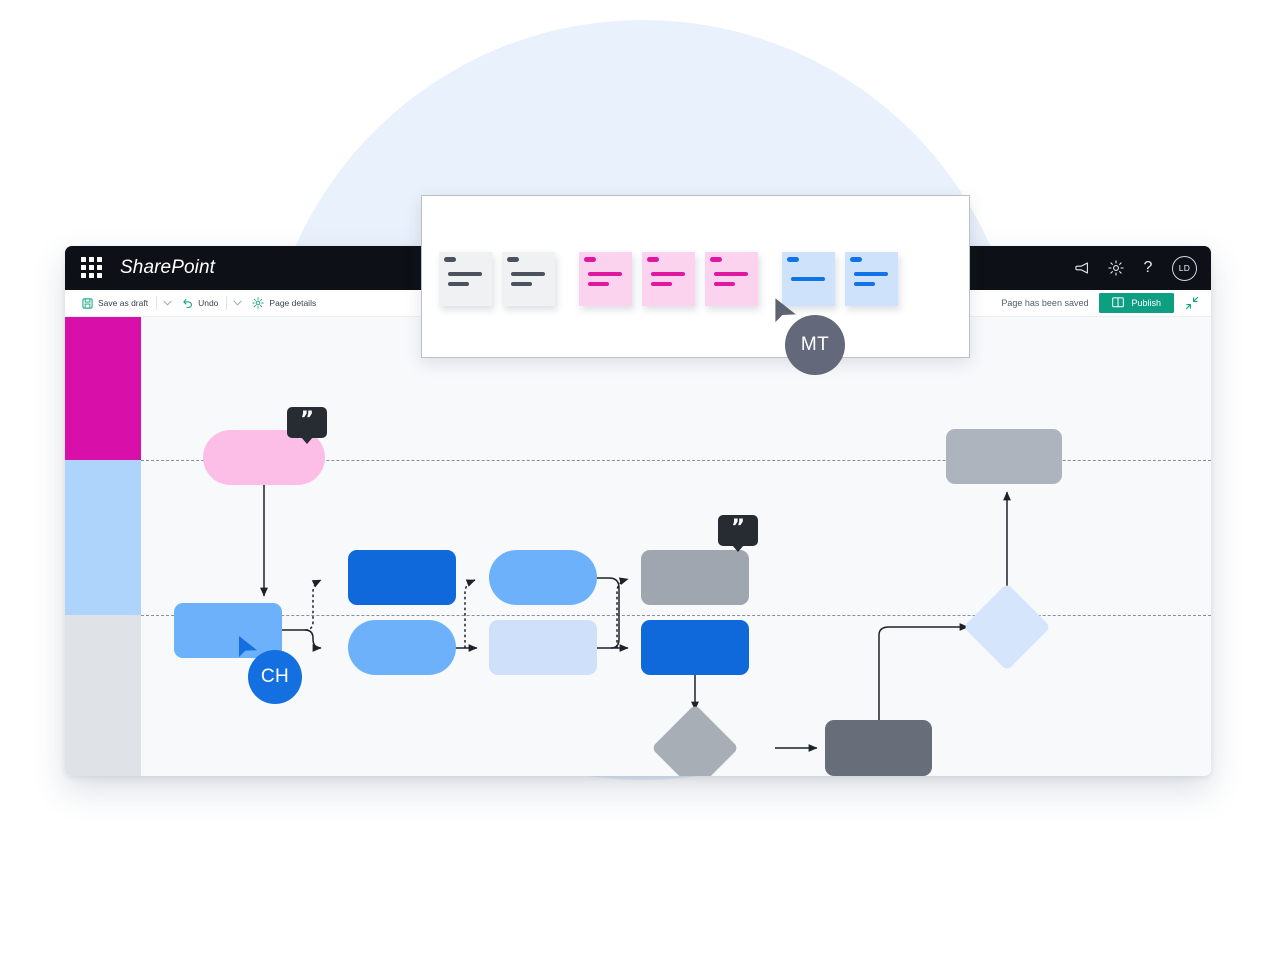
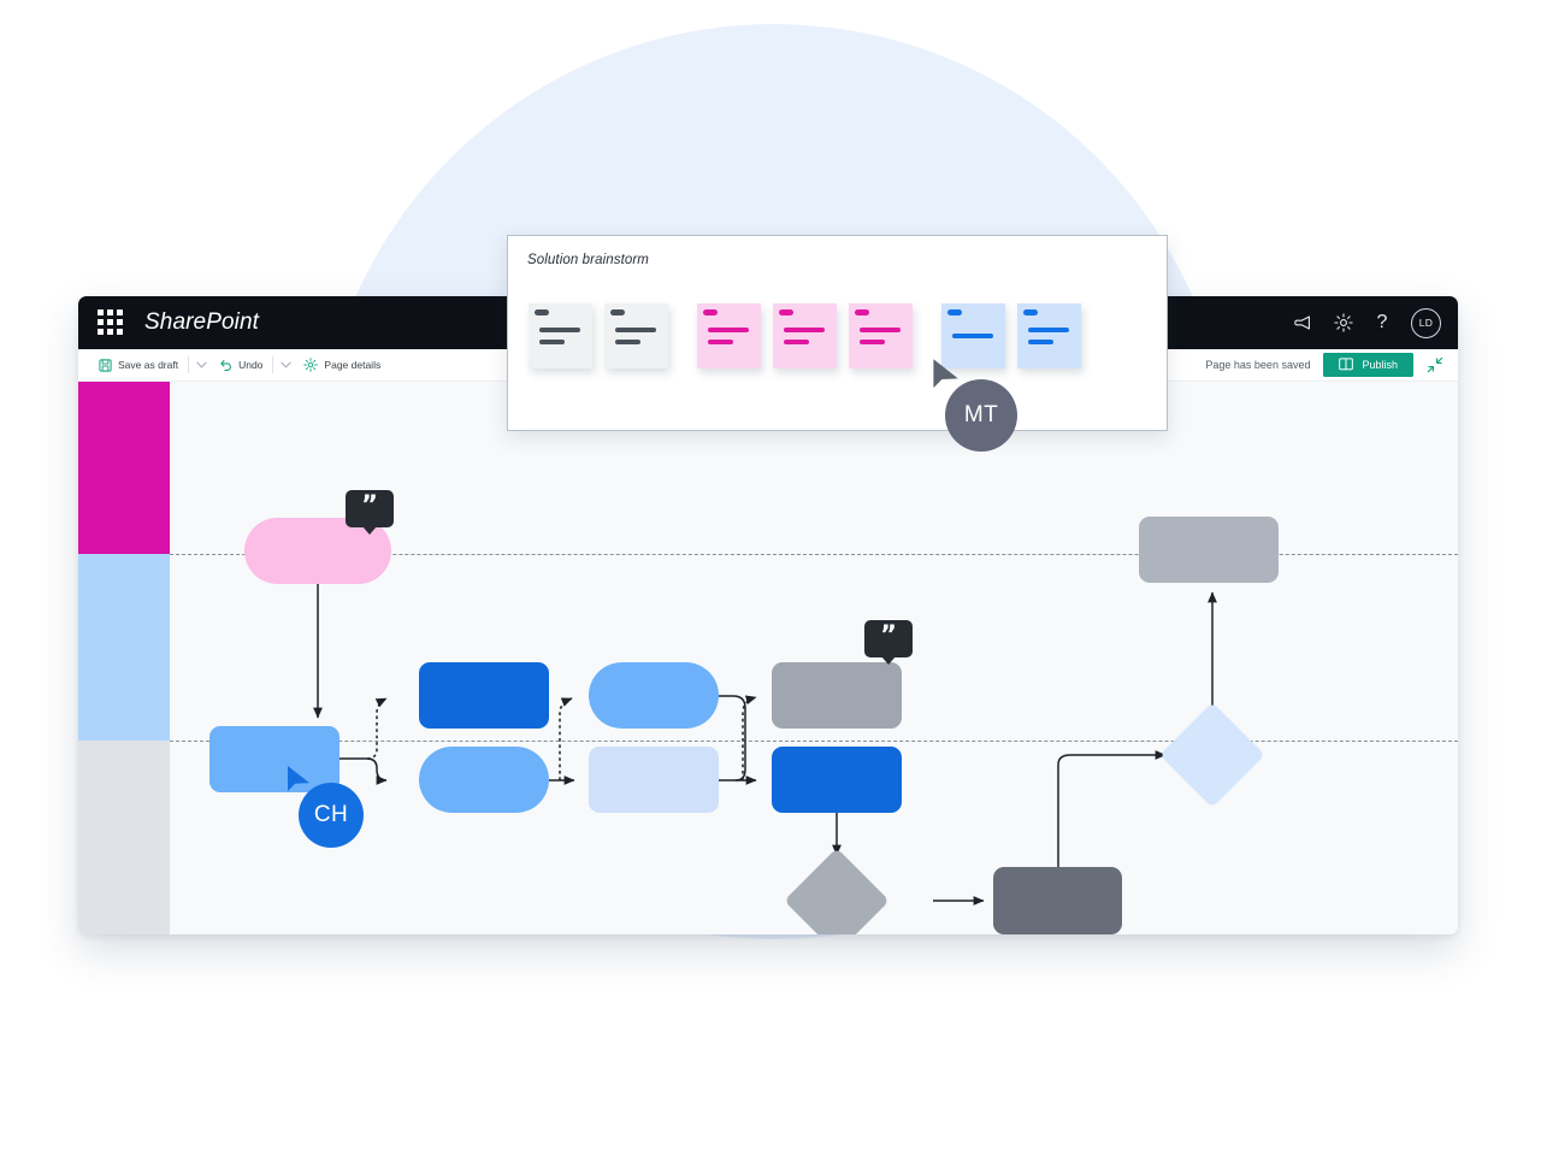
  SharePoint
  ?
  LD
  Save as draft
  Undo
  Page details
  Page has been saved
  Publish
  ”
  ”
  CH
+ Solution brainstorm
  MT
